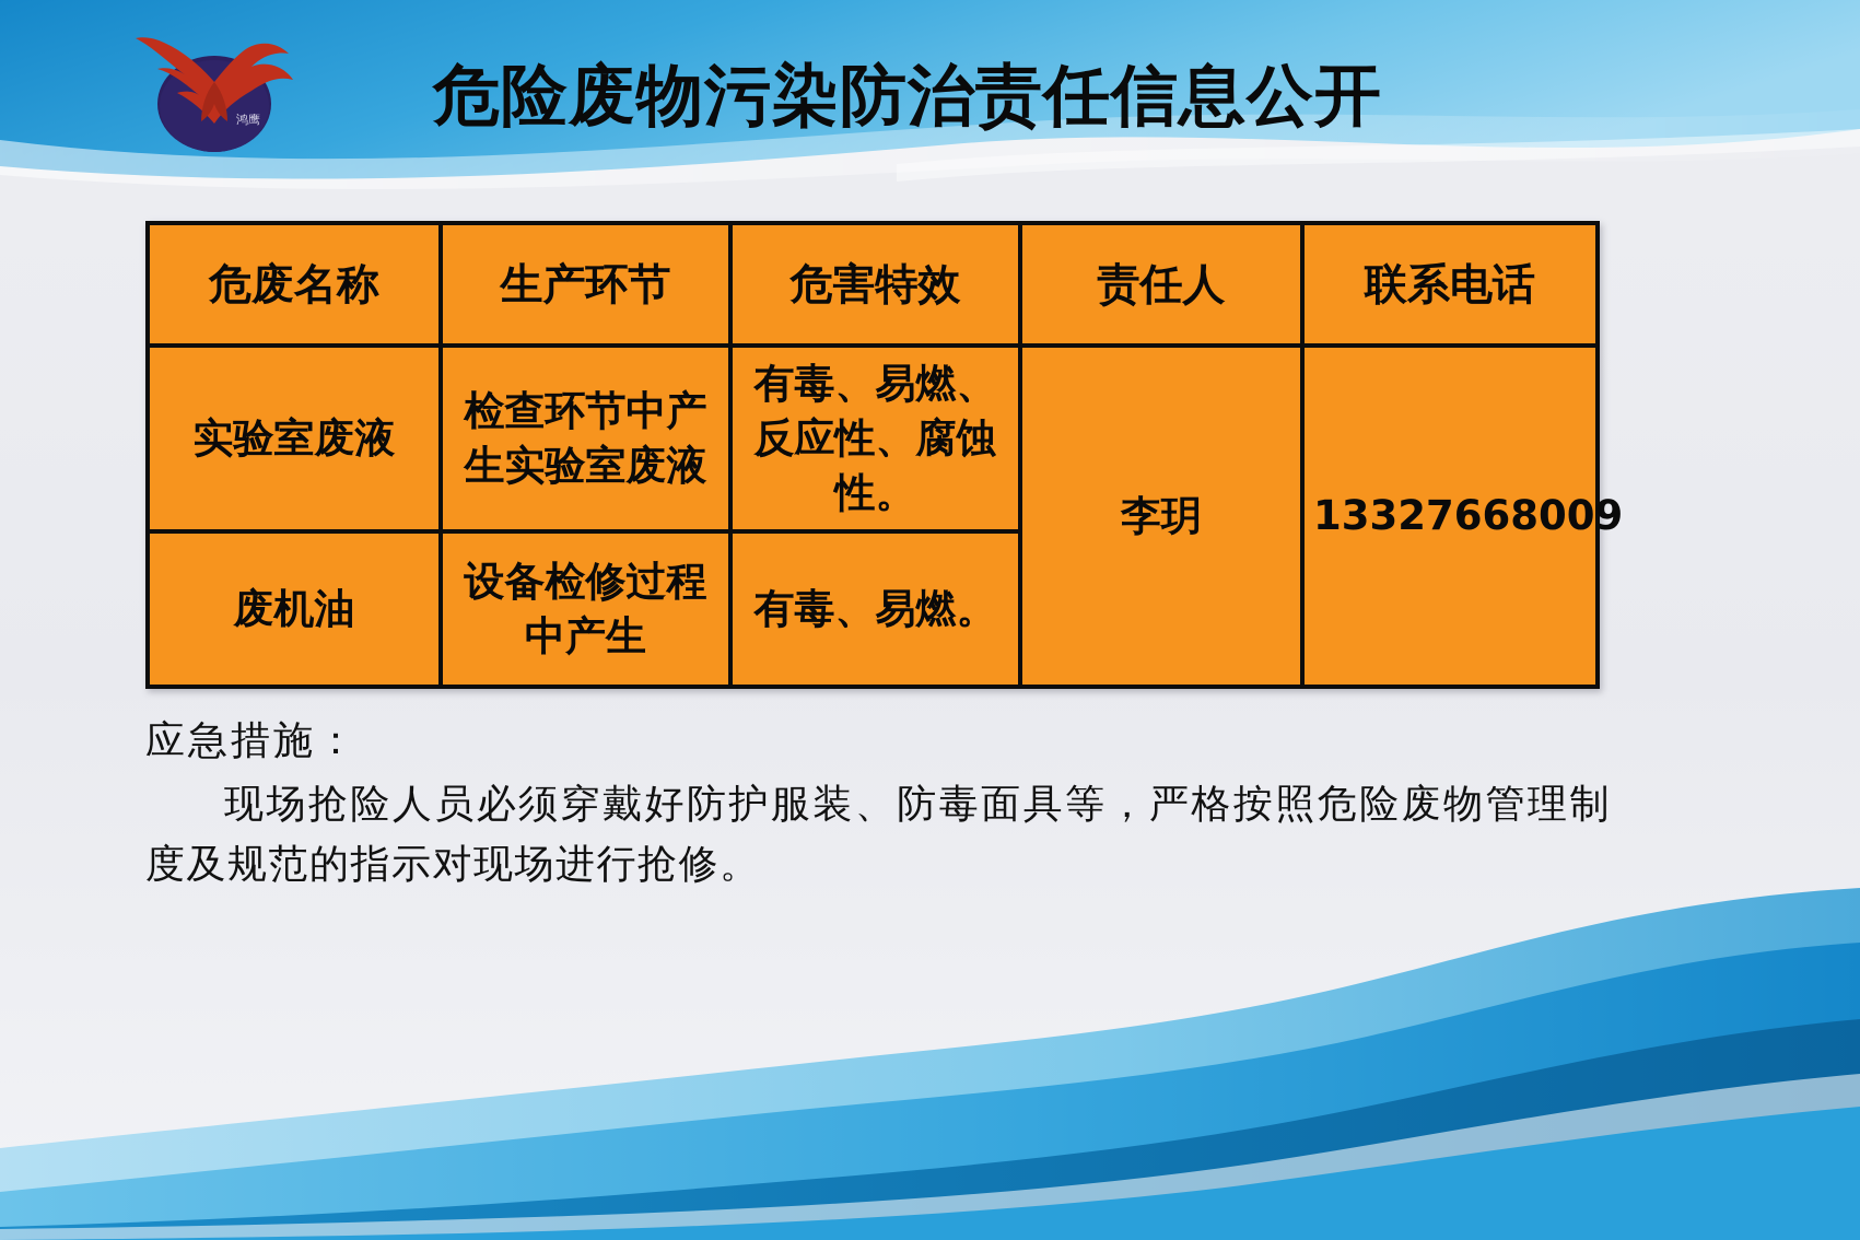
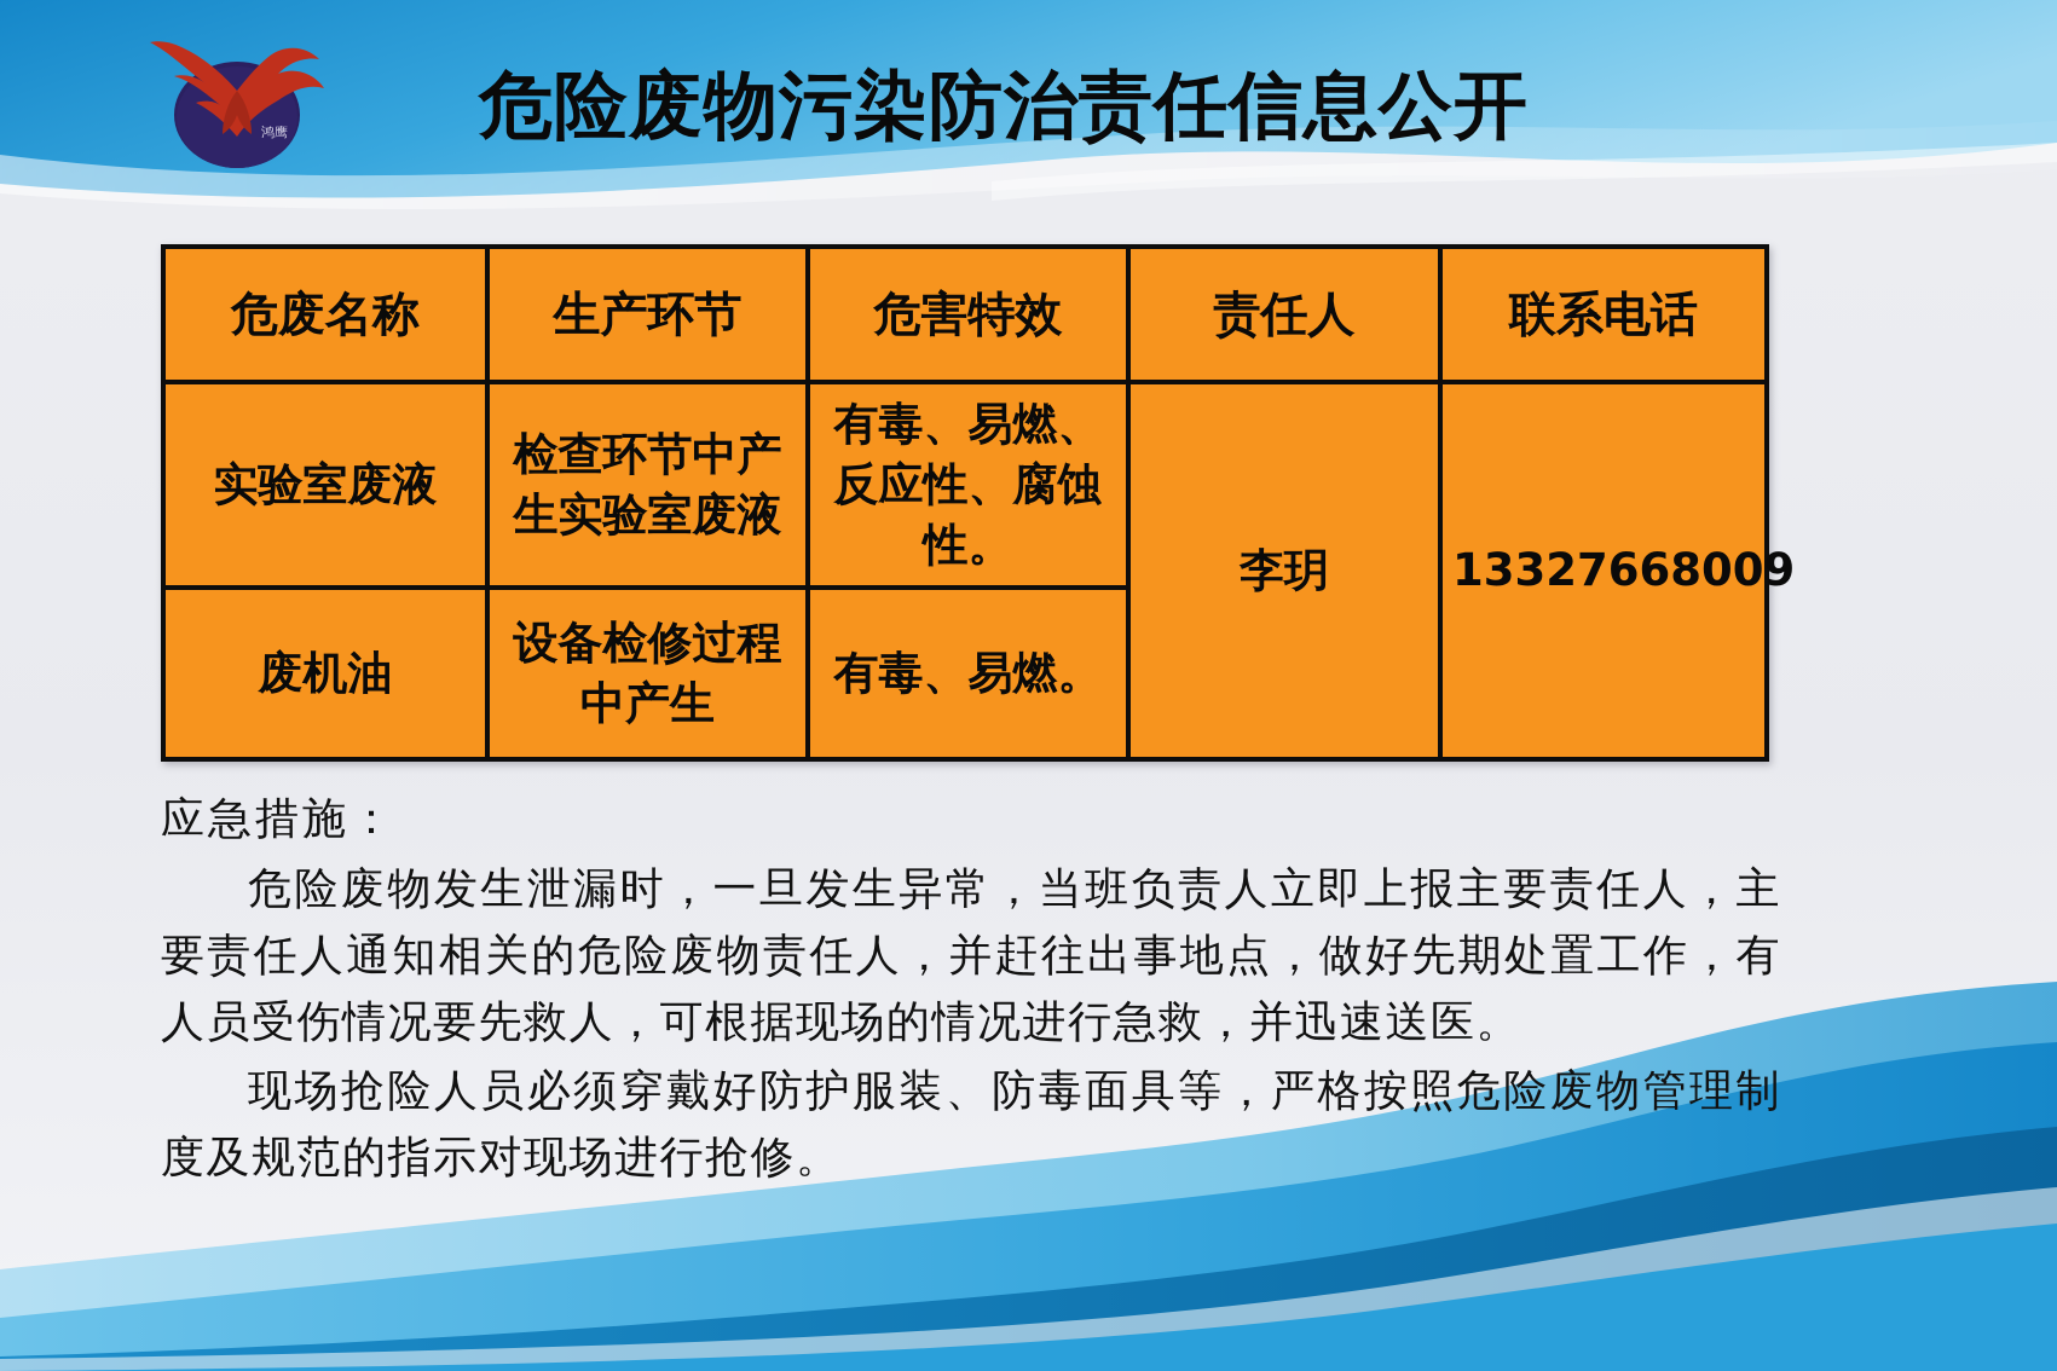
  鸿鹰
  危险废物污染防治责任信息公开
  危废名称	生产环节	危害特效	责任人	联系电话
  实验室废液	检查环节中产生实验室废液	有毒、易燃、反应性、腐蚀性。	李玥	13327668009
  废机油	设备检修过程中产生	有毒、易燃。
  应急措施：
+ 危险废物发生泄漏时，一旦发生异常，当班负责人立即上报主要责任人，主要责任人通知相关的危险废物责任人，并赶往出事地点，做好先期处置工作，有人员受伤情况要先救人，可根据现场的情况进行急救，并迅速送医。
  现场抢险人员必须穿戴好防护服装、防毒面具等，严格按照危险废物管理制度及规范的指示对现场进行抢修。
